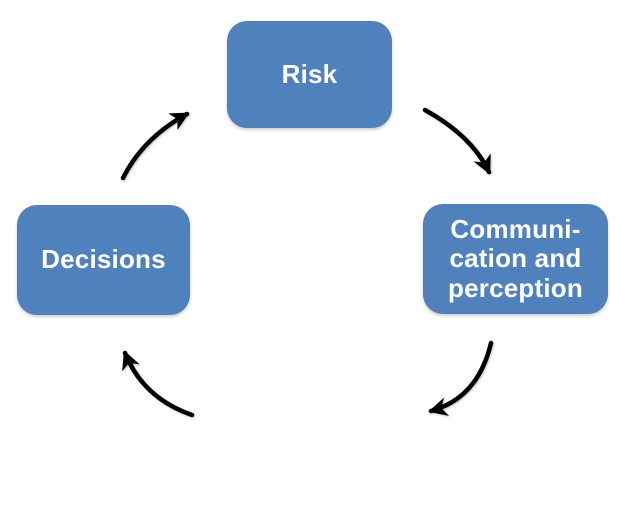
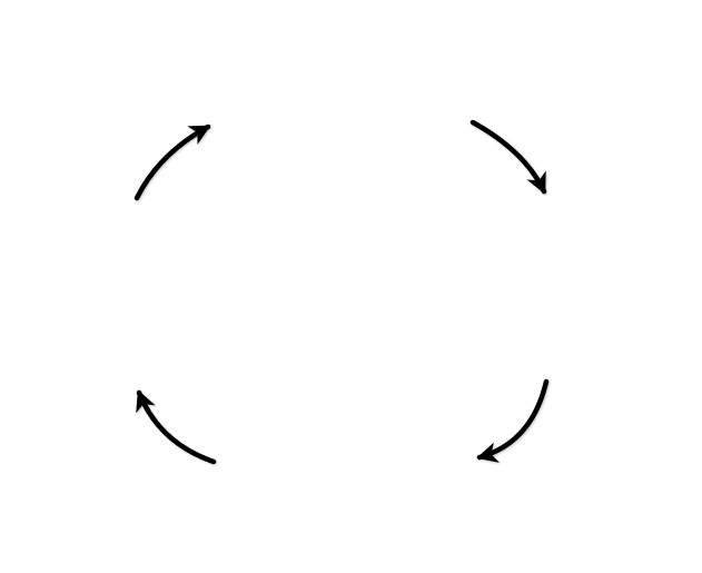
- Risk
- Communi-
- cation and
- perception
- Decisions
